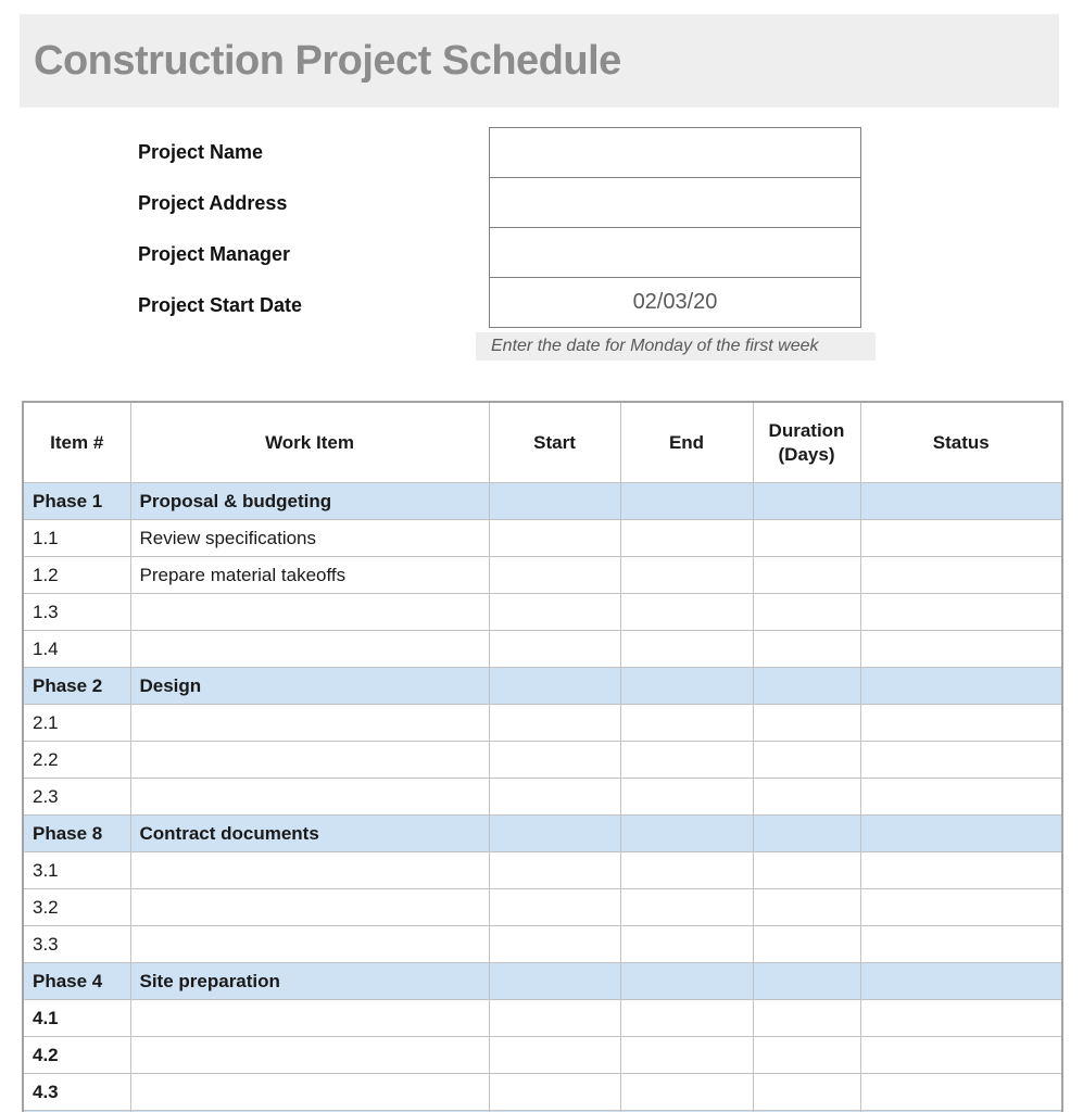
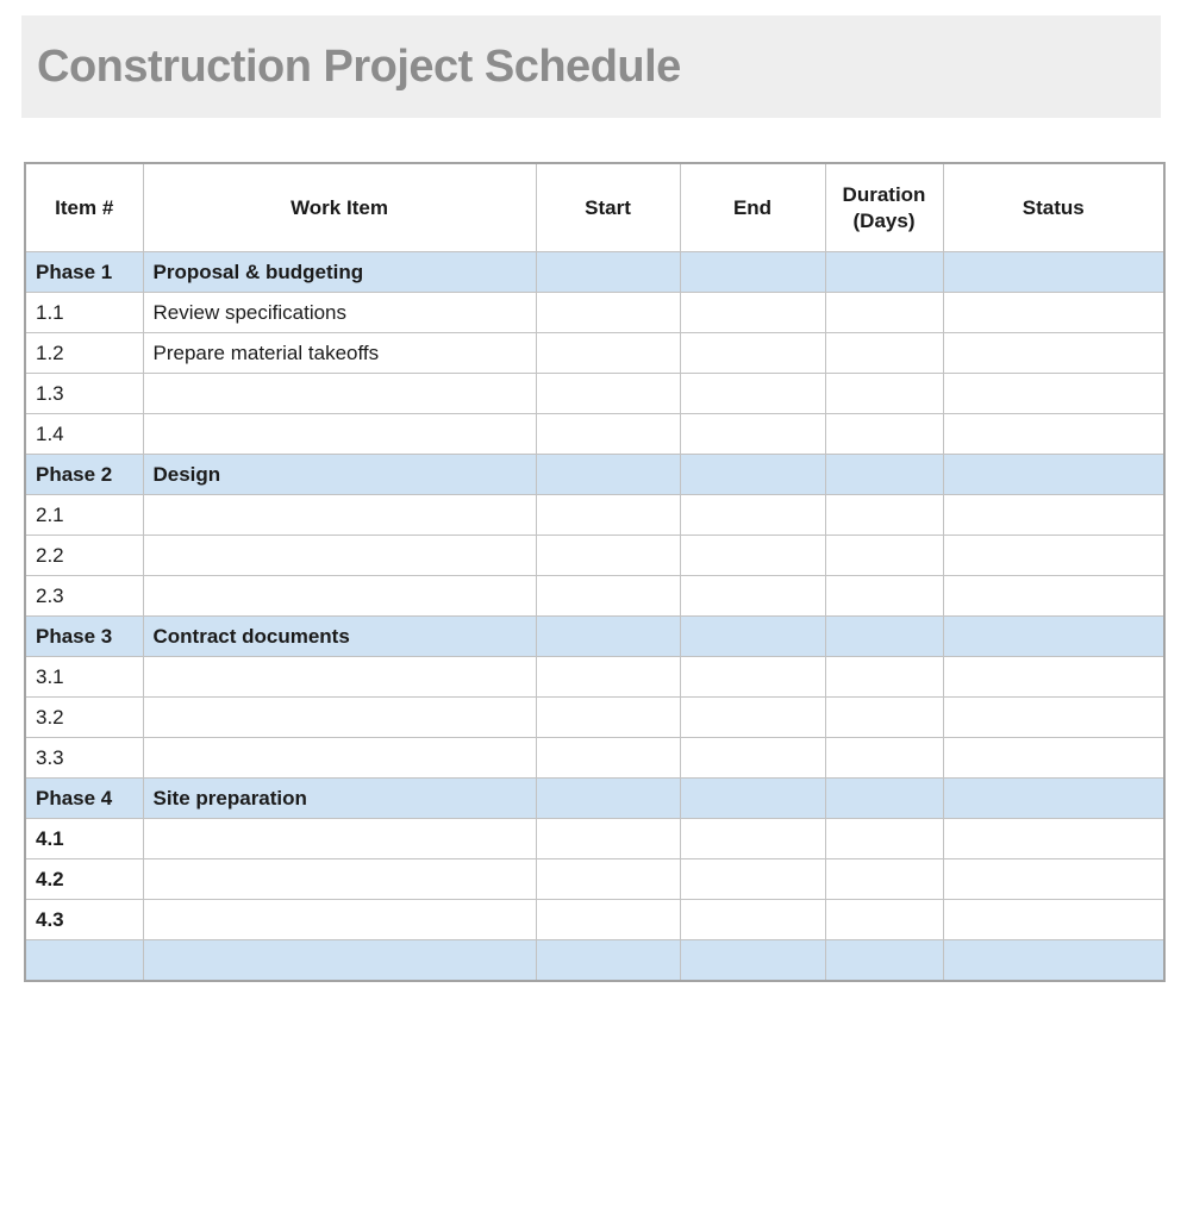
  Construction Project Schedule
- Project Name
- Project Address
- Project Manager
- Project Start Date
- 02/03/20
- Enter the date for Monday of the first week
  Item #	Work Item	Start	End	Duration (Days)	Status
  Phase 1	Proposal & budgeting
  1.1	Review specifications
  1.2	Prepare material takeoffs
  1.3
  1.4
  Phase 2	Design
  2.1
  2.2
  2.3
- Phase 8	Contract documents
+ Phase 3	Contract documents
  3.1
  3.2
  3.3
  Phase 4	Site preparation
  4.1
  4.2
  4.3
